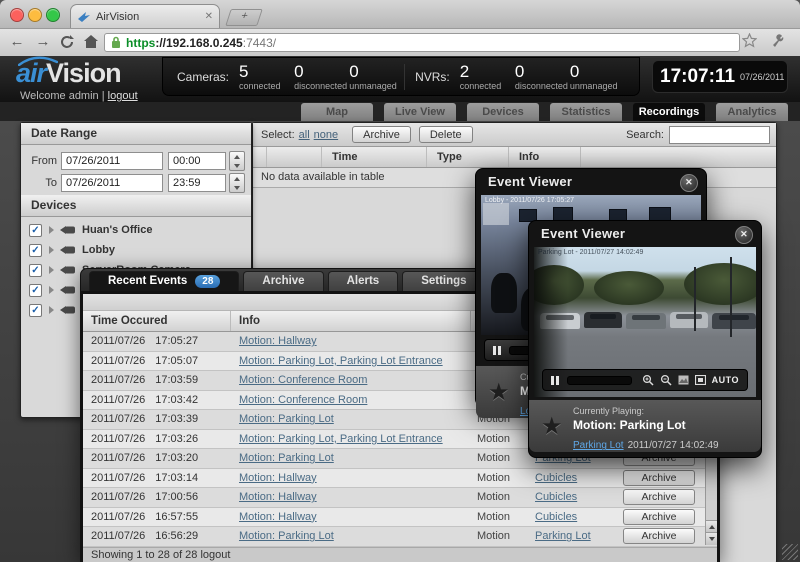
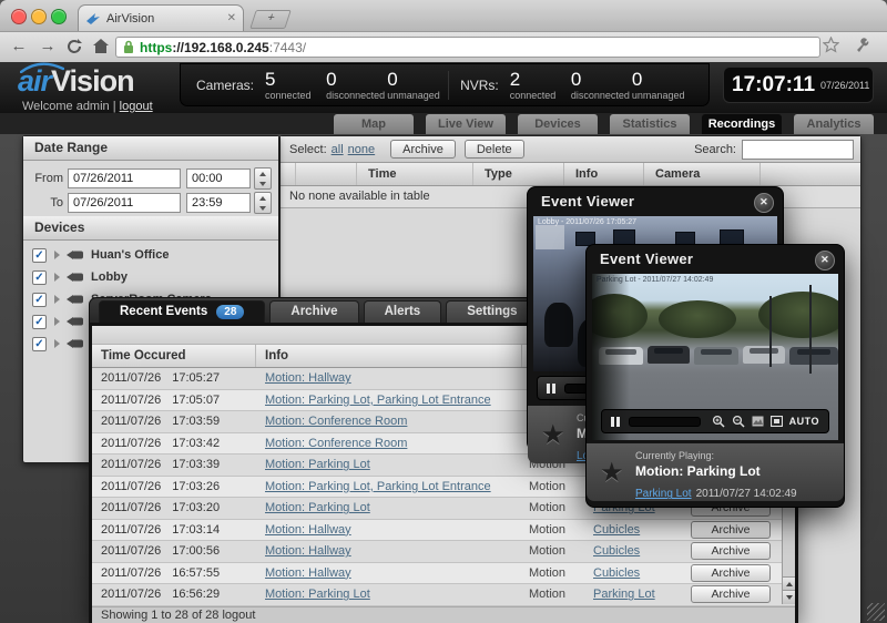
  AirVision
  ✕
  ←
  →
  https://192.168.0.245:7443/
  airVision
  Welcome admin | logout
  Cameras:
  5
  connected
  0
  disconnected
  0
  unmanaged
  NVRs:
  2
  connected
  0
  disconnected
  0
  unmanaged
  17:07:11
  07/26/2011
  Map
  Live View
  Devices
  Statistics
  Recordings
  Analytics
  Date Range
  From
  07/26/2011
  00:00
  To
  07/26/2011
  23:59
  Devices
  ✓
  Huan's Office
  ✓
  Lobby
  ✓
  ✓
  ✓
  Select:
  all
  none
  Archive
  Delete
  Search:
  Time
  Type
  Info
+ Camera
- No data available in table
+ No none available in table
  Recent Events
  28
  Archive
  Alerts
  Settings
  Time Occured
  Info
  2011/07/26 17:05:27
  Motion: Hallway
  2011/07/26 17:05:07
  Motion: Parking Lot, Parking Lot Entrance
  2011/07/26 17:03:59
  Motion: Conference Room
  2011/07/26 17:03:42
  Motion: Conference Room
  2011/07/26 17:03:39
  Motion: Parking Lot
  Motion
  2011/07/26 17:03:26
  Motion: Parking Lot, Parking Lot Entrance
  Motion
  2011/07/26 17:03:20
  Motion: Parking Lot
  Motion
  Parking Lot
  Archive
  2011/07/26 17:03:14
  Motion: Hallway
  Motion
  Cubicles
  Archive
  2011/07/26 17:00:56
  Motion: Hallway
  Motion
  Cubicles
  Archive
  2011/07/26 16:57:55
  Motion: Hallway
  Motion
  Cubicles
  Archive
  2011/07/26 16:56:29
  Motion: Parking Lot
  Motion
  Parking Lot
  Archive
  Showing 1 to 28 of 28 logout
  Event Viewer
  ✕
  ★
  Event Viewer
  ✕
  AUTO
  ★
  Currently Playing:
  Motion: Parking Lot
  Parking Lot 2011/07/27 14:02:49
